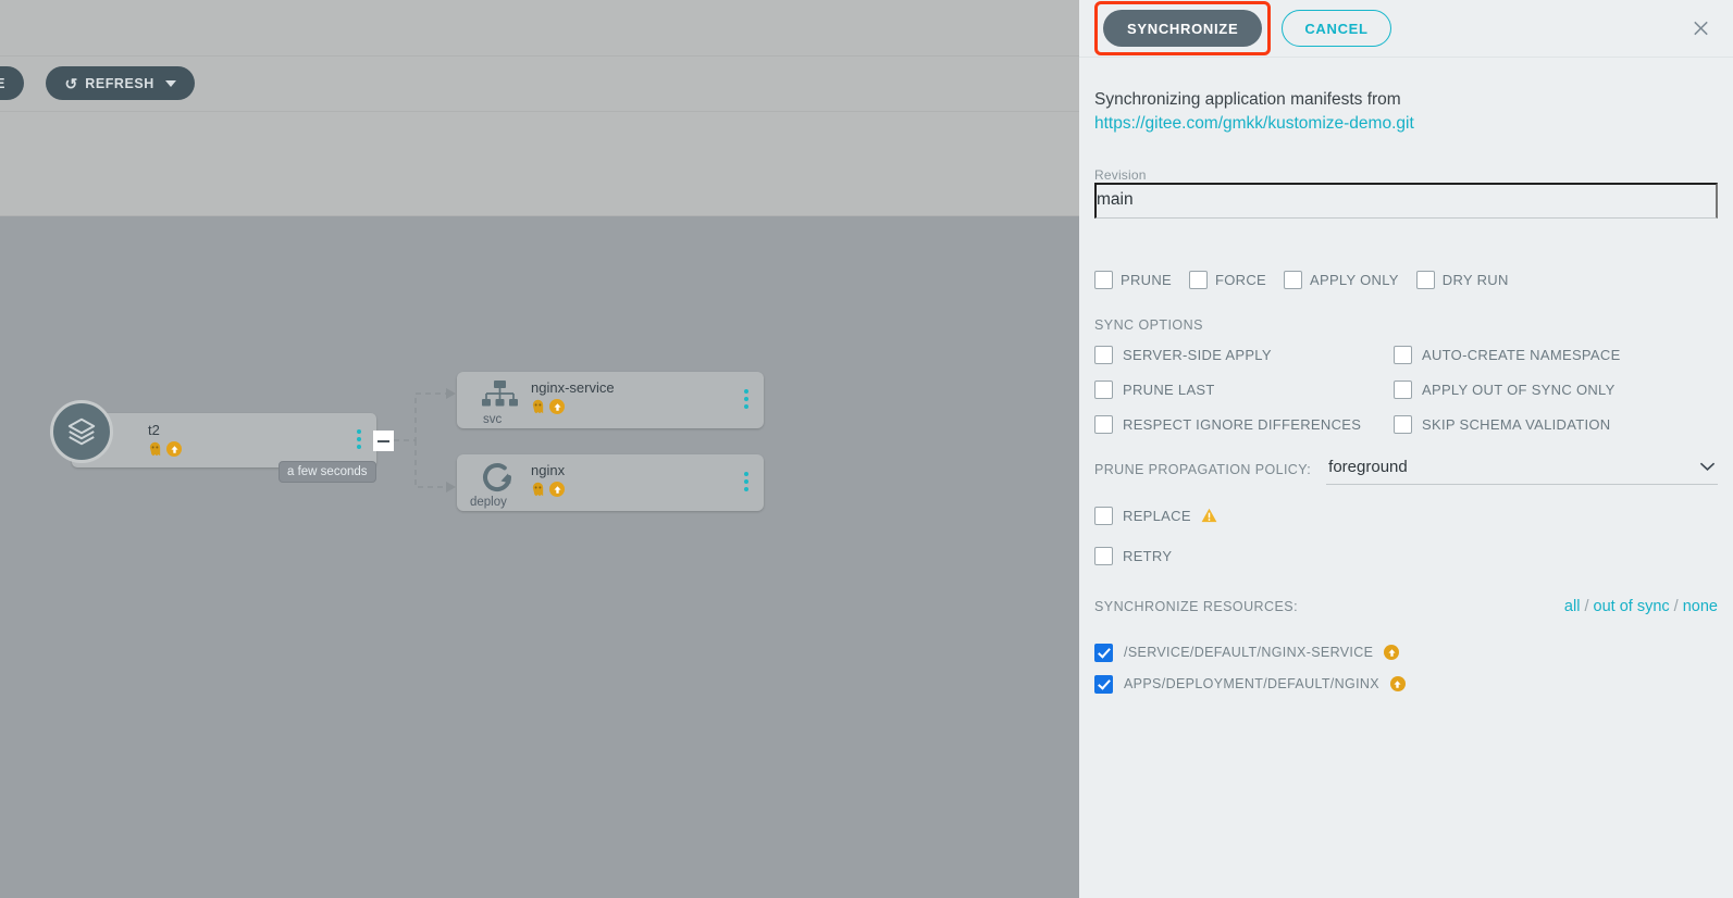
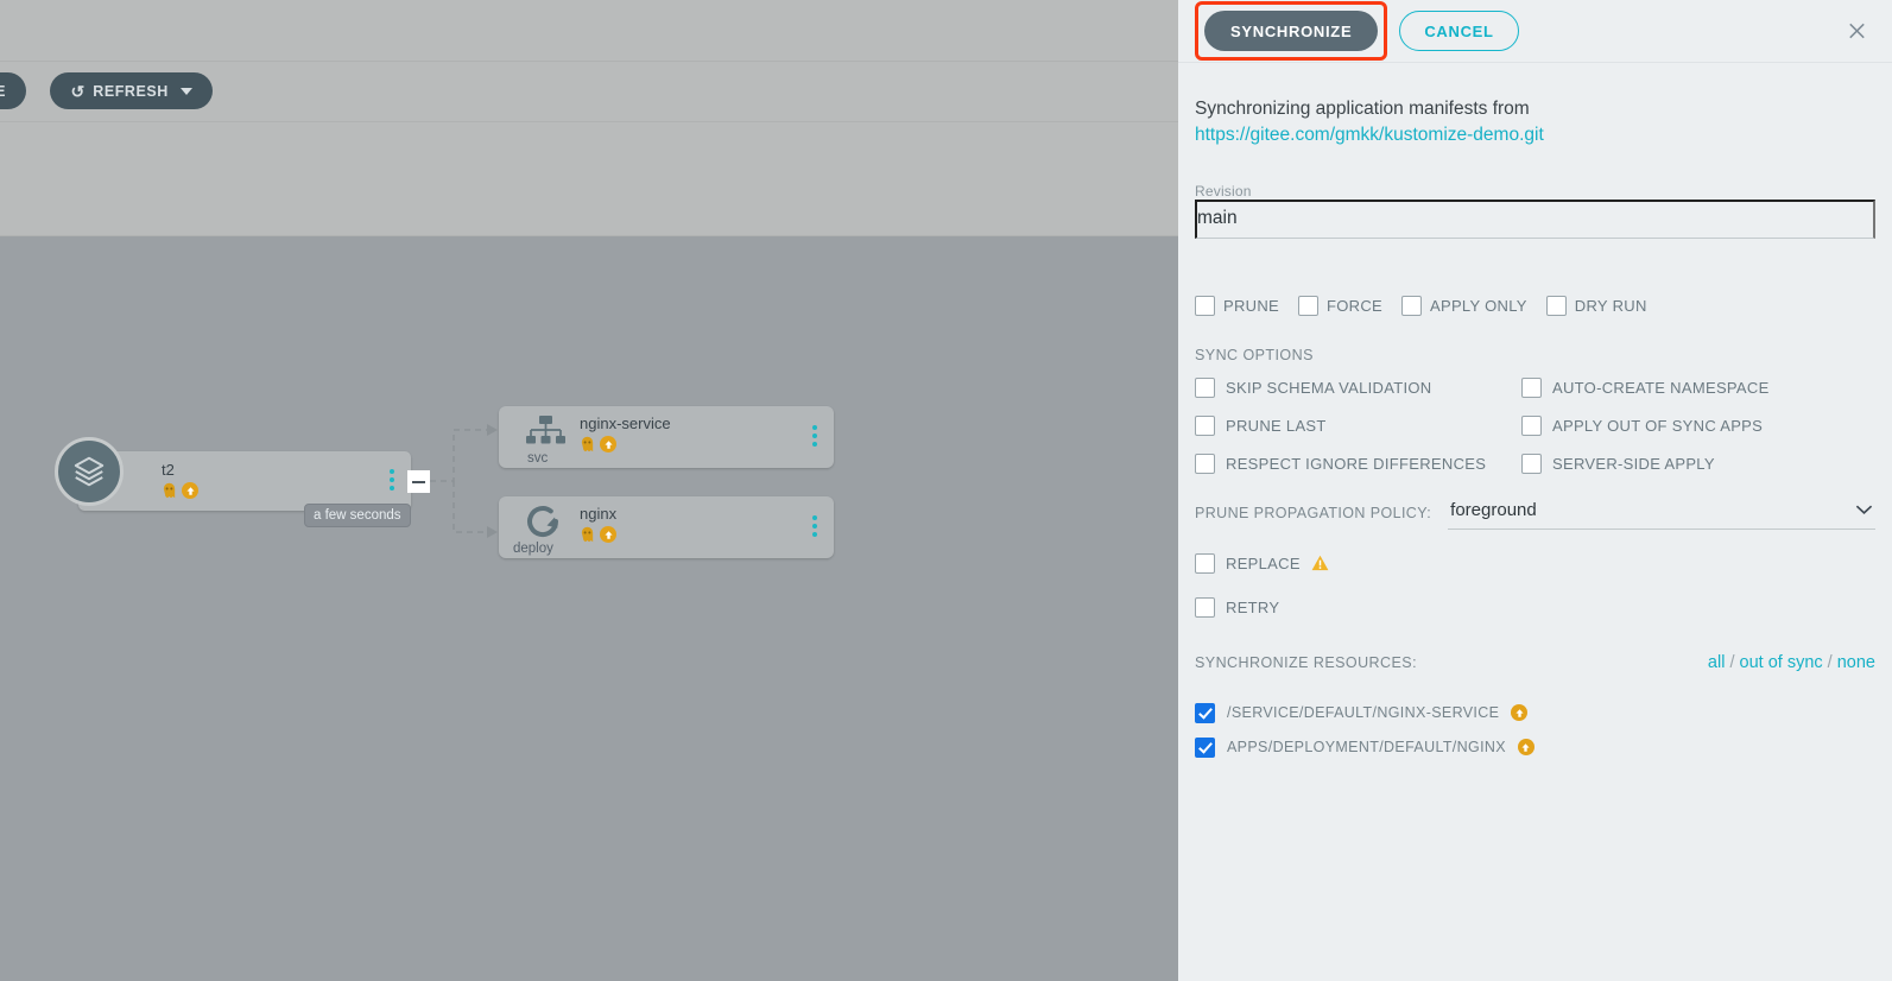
  REFRESH
  t2
  a few seconds
  svc
  nginx-service
  deploy
  nginx
  SYNCHRONIZE
  CANCEL
  Synchronizing application manifests from
  https://gitee.com/gmkk/kustomize-demo.git
  Revision
  main
  PRUNE
  FORCE
  APPLY ONLY
  DRY RUN
  SYNC OPTIONS
- SERVER-SIDE APPLY
+ SKIP SCHEMA VALIDATION
  AUTO-CREATE NAMESPACE
  PRUNE LAST
- APPLY OUT OF SYNC ONLY
+ APPLY OUT OF SYNC APPS
  RESPECT IGNORE DIFFERENCES
- SKIP SCHEMA VALIDATION
+ SERVER-SIDE APPLY
  PRUNE PROPAGATION POLICY:
  foreground
  REPLACE
  RETRY
  SYNCHRONIZE RESOURCES:
  all / out of sync / none
  /SERVICE/DEFAULT/NGINX-SERVICE
  APPS/DEPLOYMENT/DEFAULT/NGINX
